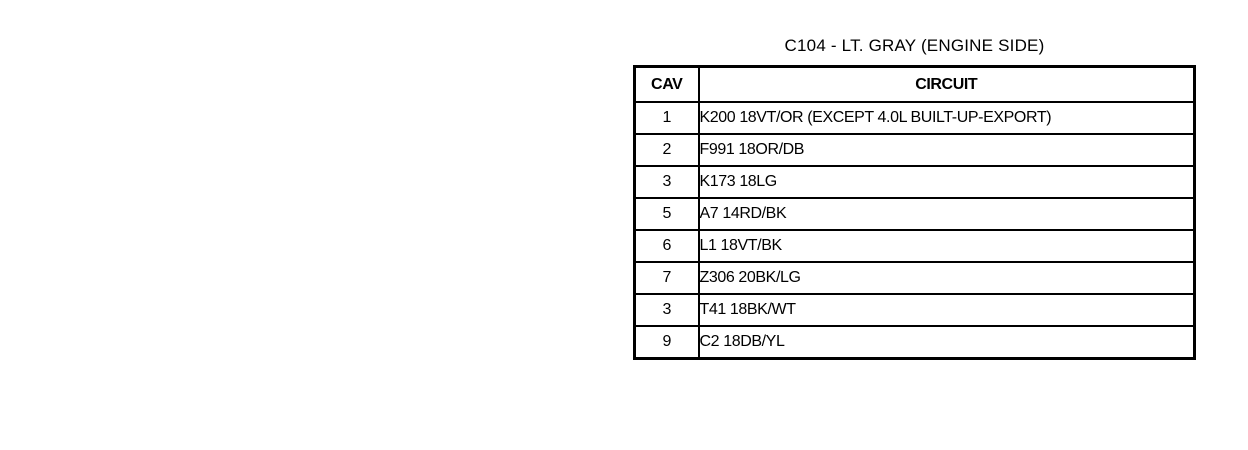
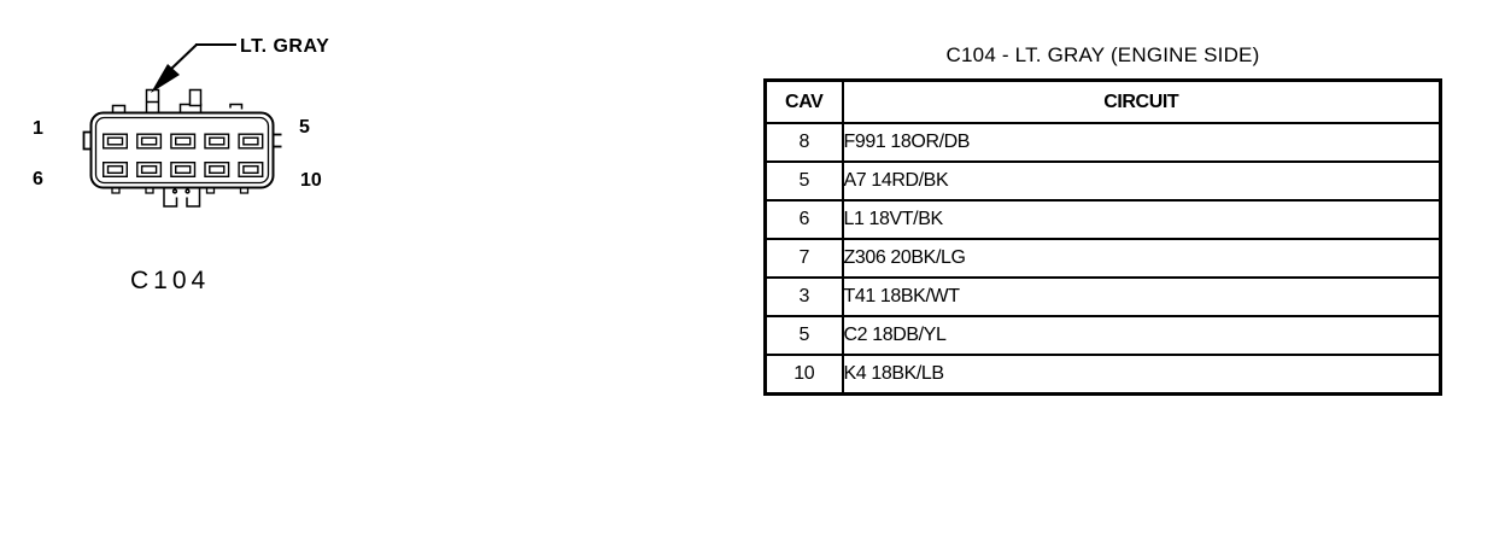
+ LT. GRAY
+ 1
+ 5
+ 6
+ 10
+ C104
  C104 - LT. GRAY (ENGINE SIDE)
  CAV	CIRCUIT
- 1	K200 18VT/OR (EXCEPT 4.0L BUILT-UP-EXPORT)
- 2	F991 18OR/DB
+ 8	F991 18OR/DB
- 3	K173 18LG
  5	A7 14RD/BK
  6	L1 18VT/BK
  7	Z306 20BK/LG
  3	T41 18BK/WT
- 9	C2 18DB/YL
+ 5	C2 18DB/YL
+ 10	K4 18BK/LB
